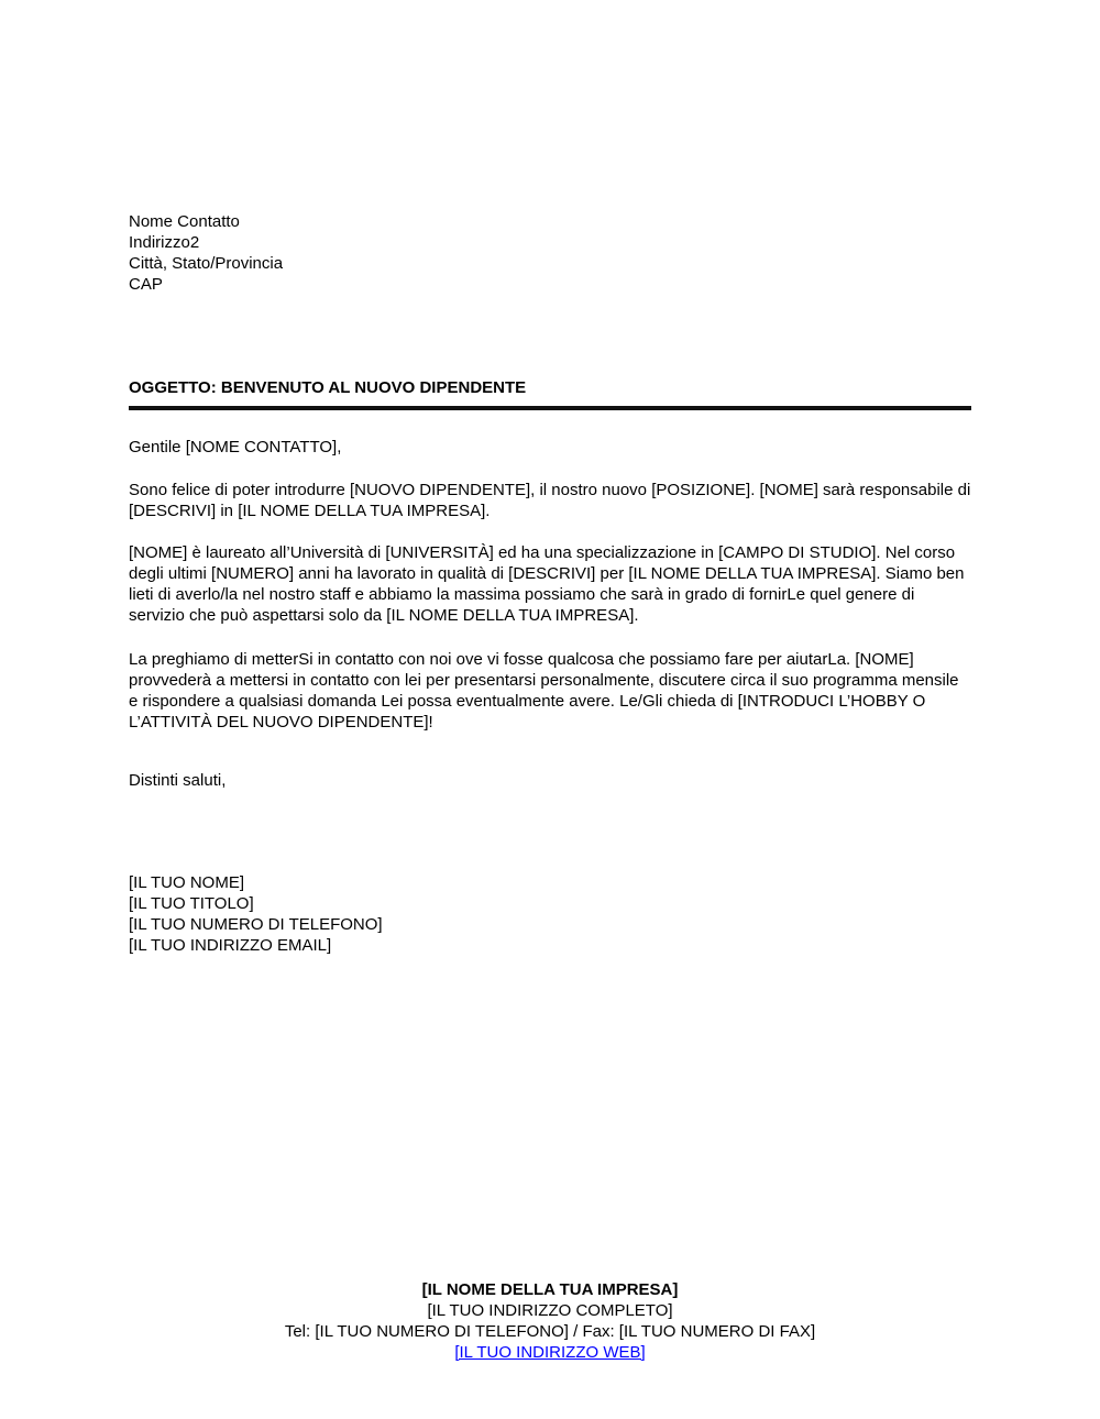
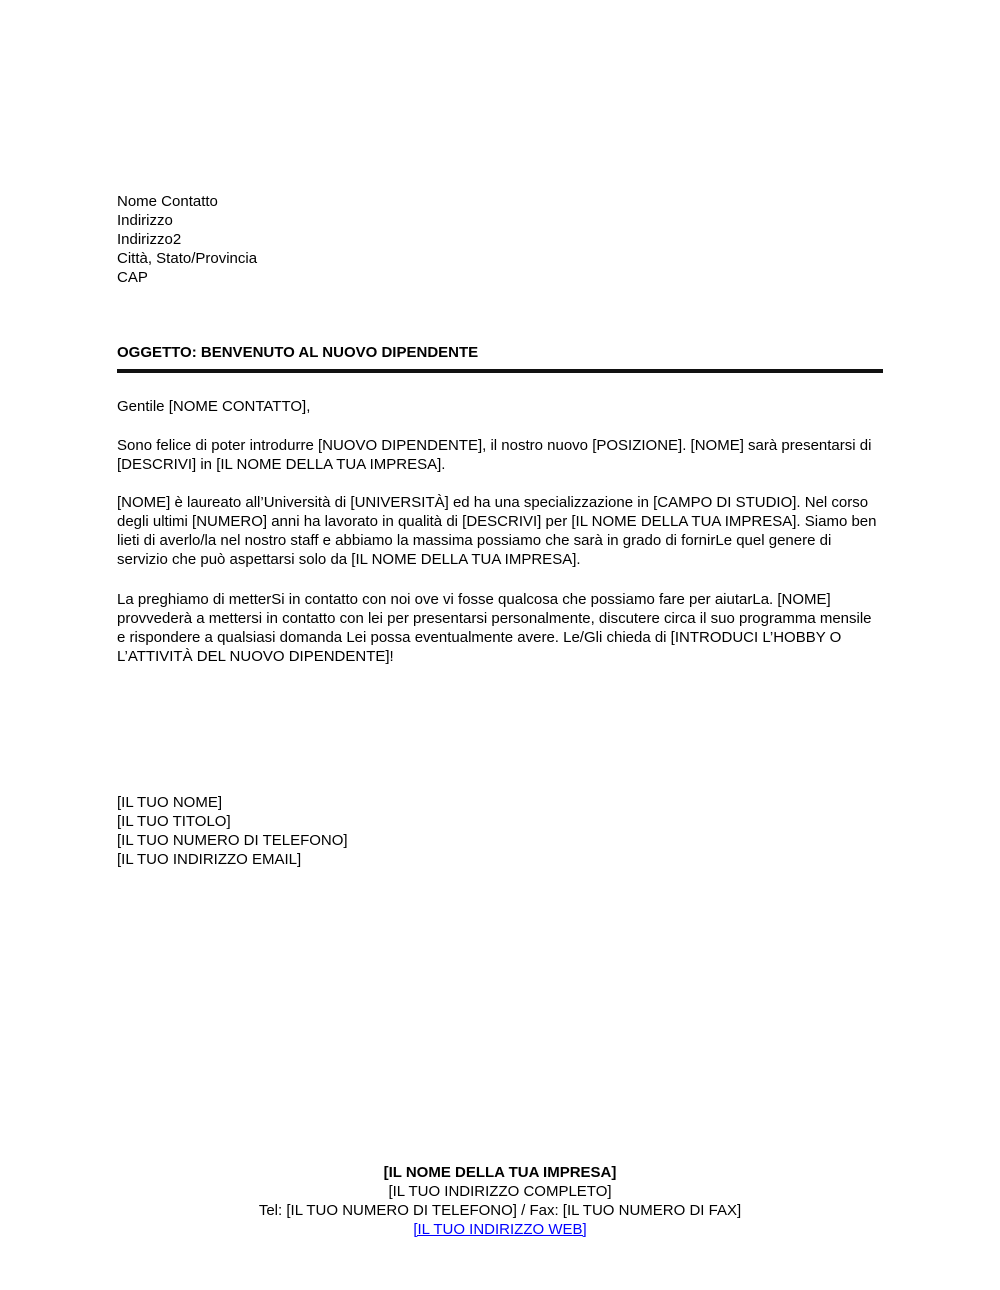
  Nome Contatto
+ Indirizzo
  Indirizzo2
  Città, Stato/Provincia
  CAP
  OGGETTO: BENVENUTO AL NUOVO DIPENDENTE
  Gentile [NOME CONTATTO],
- Sono felice di poter introdurre [NUOVO DIPENDENTE], il nostro nuovo [POSIZIONE]. [NOME] sarà responsabile di [DESCRIVI] in [IL NOME DELLA TUA IMPRESA].
+ Sono felice di poter introdurre [NUOVO DIPENDENTE], il nostro nuovo [POSIZIONE]. [NOME] sarà presentarsi di [DESCRIVI] in [IL NOME DELLA TUA IMPRESA].
  [NOME] è laureato all’Università di [UNIVERSITÀ] ed ha una specializzazione in [CAMPO DI STUDIO]. Nel corso degli ultimi [NUMERO] anni ha lavorato in qualità di [DESCRIVI] per [IL NOME DELLA TUA IMPRESA]. Siamo ben lieti di averlo/la nel nostro staff e abbiamo la massima possiamo che sarà in grado di fornirLe quel genere di servizio che può aspettarsi solo da [IL NOME DELLA TUA IMPRESA].
  La preghiamo di metterSi in contatto con noi ove vi fosse qualcosa che possiamo fare per aiutarLa. [NOME] provvederà a mettersi in contatto con lei per presentarsi personalmente, discutere circa il suo programma mensile e rispondere a qualsiasi domanda Lei possa eventualmente avere. Le/Gli chieda di [INTRODUCI L’HOBBY O L’ATTIVITÀ DEL NUOVO DIPENDENTE]!
- Distinti saluti,
  [IL TUO NOME]
  [IL TUO TITOLO]
  [IL TUO NUMERO DI TELEFONO]
  [IL TUO INDIRIZZO EMAIL]
  [IL NOME DELLA TUA IMPRESA]
  [IL TUO INDIRIZZO COMPLETO]
  Tel: [IL TUO NUMERO DI TELEFONO] / Fax: [IL TUO NUMERO DI FAX]
  [IL TUO INDIRIZZO WEB]
